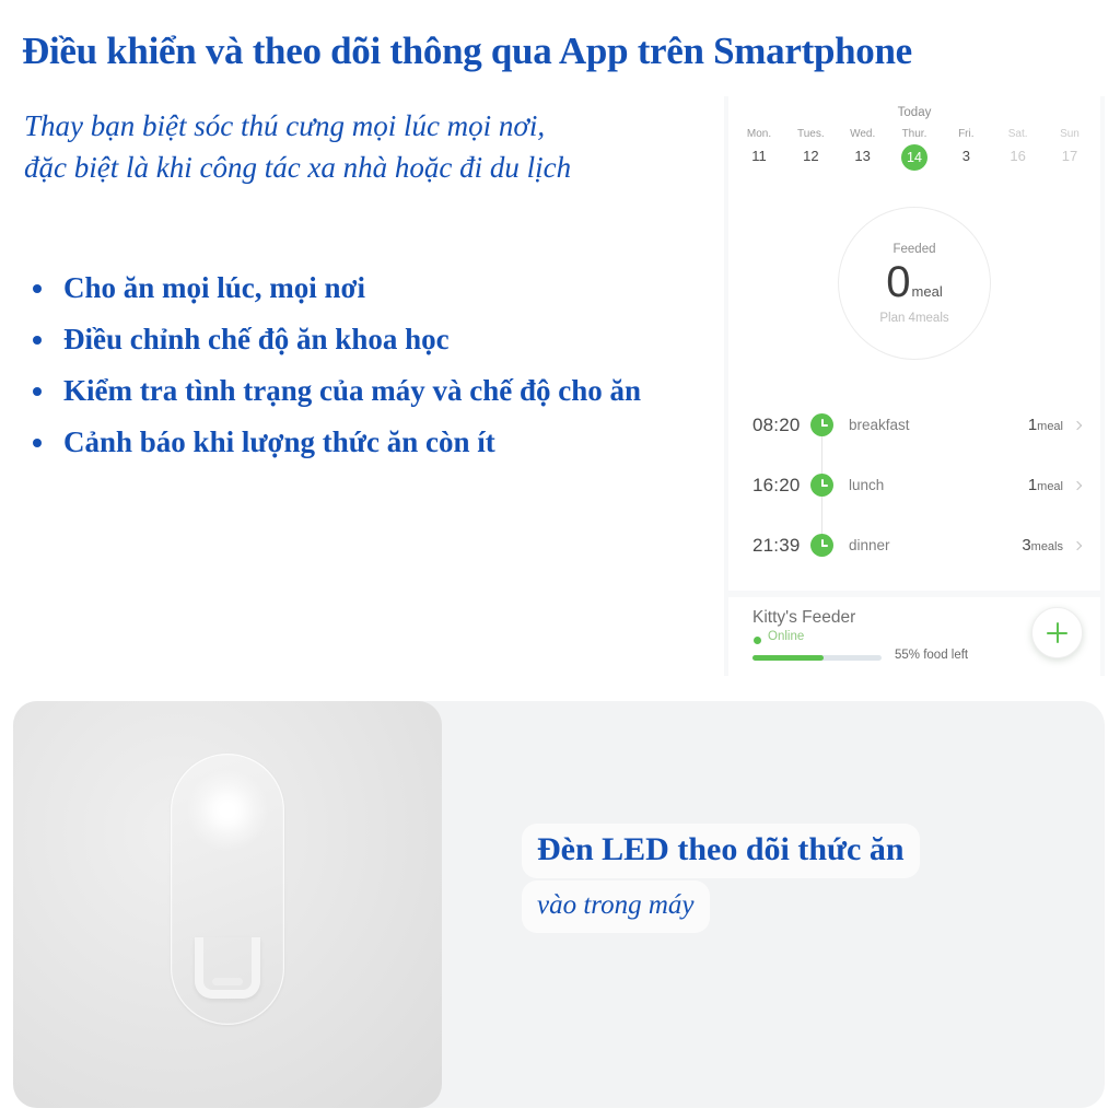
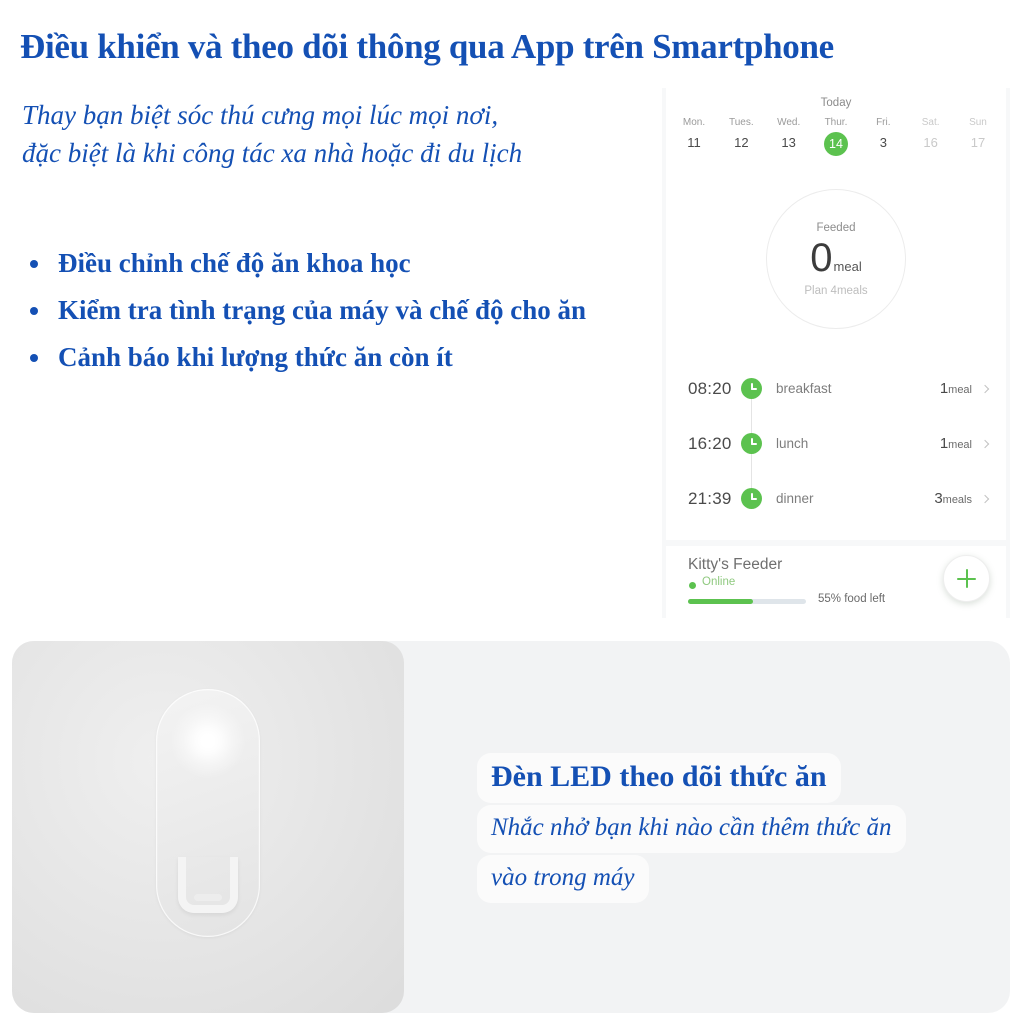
  Điều khiển và theo dõi thông qua App trên Smartphone
  Thay bạn biệt sóc thú cưng mọi lúc mọi nơi,
  đặc biệt là khi công tác xa nhà hoặc đi du lịch
- Cho ăn mọi lúc, mọi nơi
  Điều chỉnh chế độ ăn khoa học
  Kiểm tra tình trạng của máy và chế độ cho ăn
  Cảnh báo khi lượng thức ăn còn ít
  Today
  Mon.
  11
  Tues.
  12
  Wed.
  13
  Thur.
  14
  Fri.
  3
  Sat.
  16
  Sun
  17
  Feeded
  0
  meal
  Plan 4meals
  08:20
  breakfast
  1meal
  16:20
  lunch
  1meal
  21:39
  dinner
  3meals
  Kitty's Feeder
  Online
  55% food left
  Đèn LED theo dõi thức ăn
+ Nhắc nhở bạn khi nào cần thêm thức ăn
  vào trong máy
